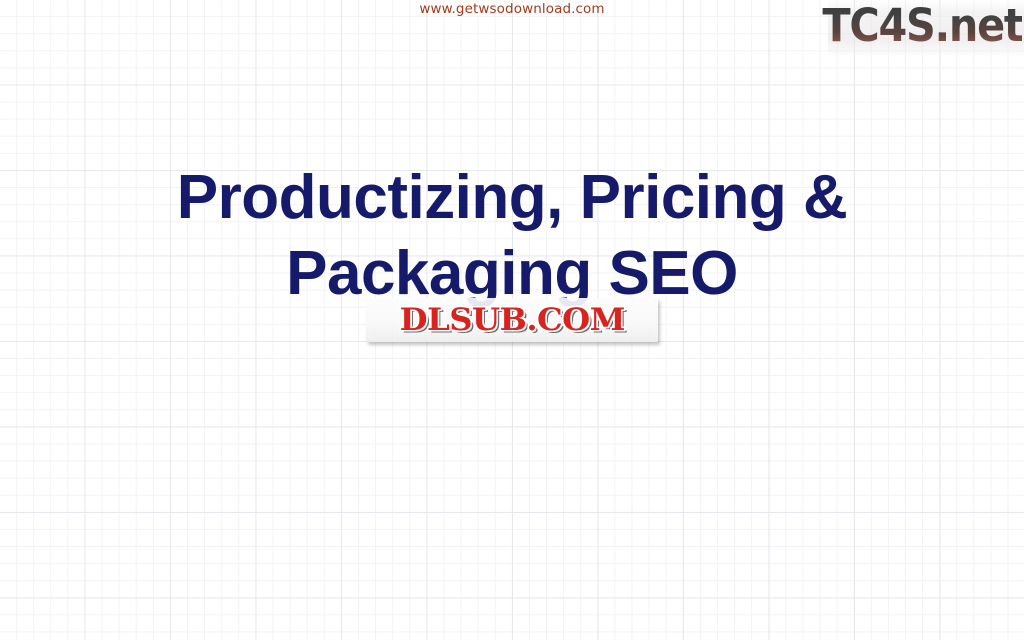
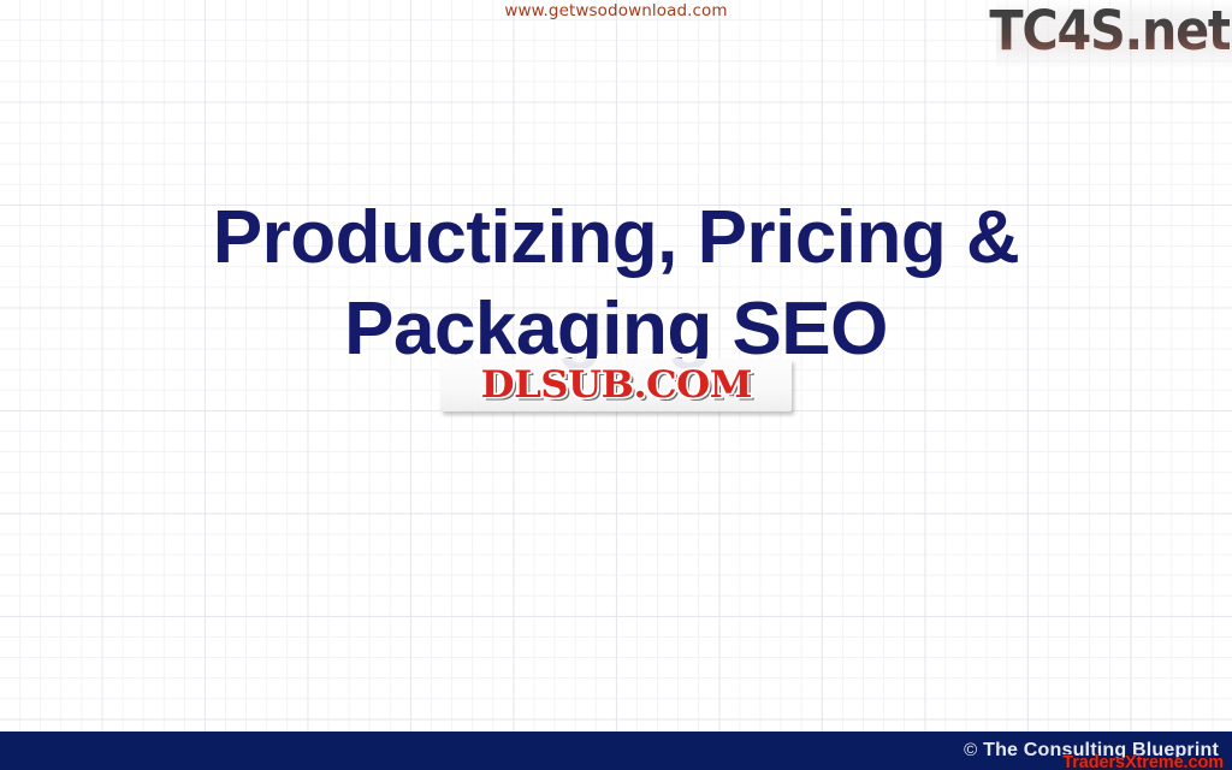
  www.getwsodownload.com
  TC4S.net
  Productizing, Pricing &
  Packaging SEO
  DLSUB.COM
+ © The Consulting Blueprint
+ TradersXtreme.com
